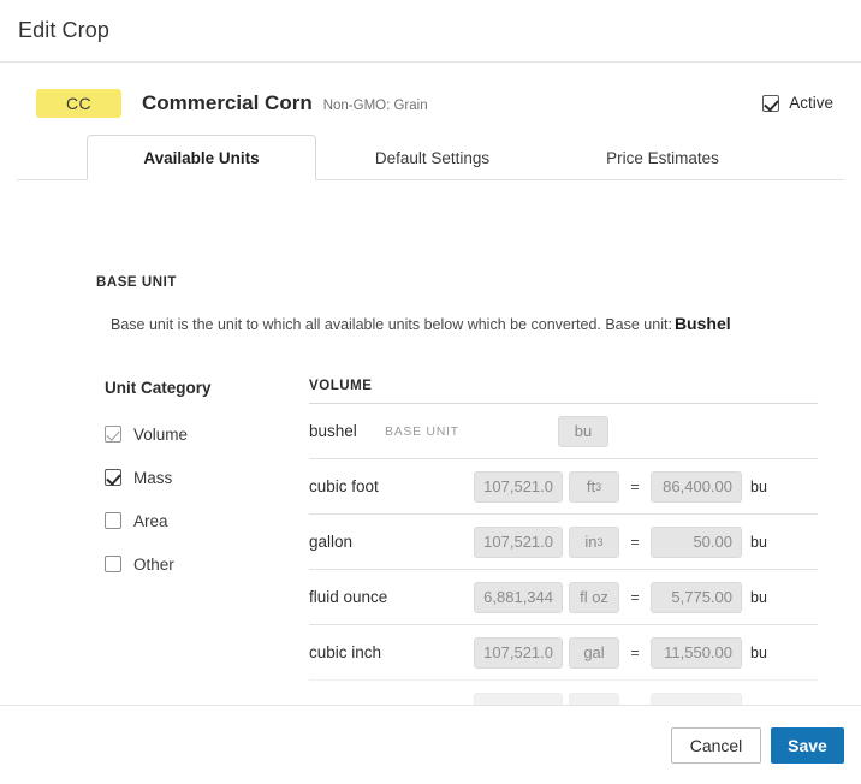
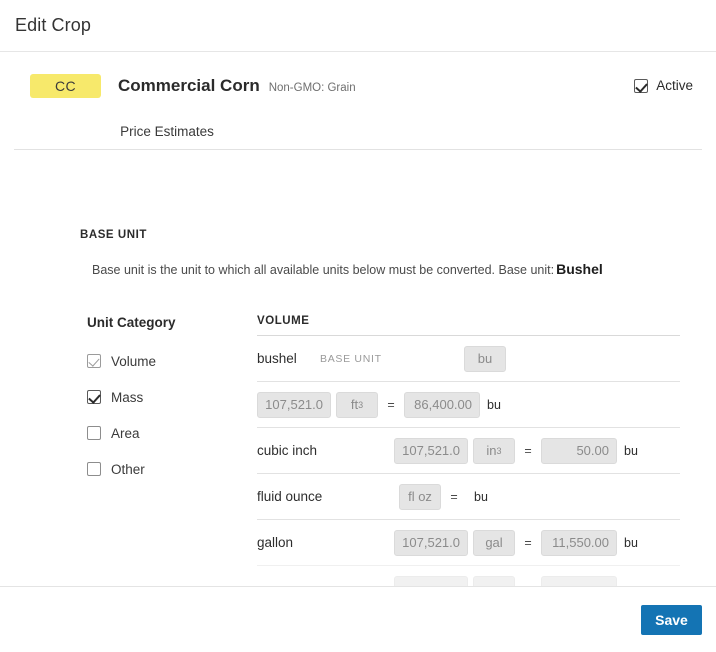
  Edit Crop
  CC
  Commercial Corn
  Non-GMO: Grain
  Active
- Available Units
- Default Settings
  Price Estimates
  BASE UNIT
- Base unit is the unit to which all available units below which be converted. Base unit: Bushel
+ Base unit is the unit to which all available units below must be converted. Base unit: Bushel
  Unit Category
  Volume
  Mass
  Area
  Other
  VOLUME
  bushel
  BASE UNIT
  bu
- cubic foot
  107,521.0
  ft
  3
  =
  86,400.00
  bu
- gallon
+ cubic inch
  107,521.0
  in
  3
  =
  50.00
  bu
  fluid ounce
- 6,881,344
  fl oz
  =
- 5,775.00
  bu
- cubic inch
+ gallon
  107,521.0
  gal
  =
  11,550.00
  bu
- Cancel
  Save
